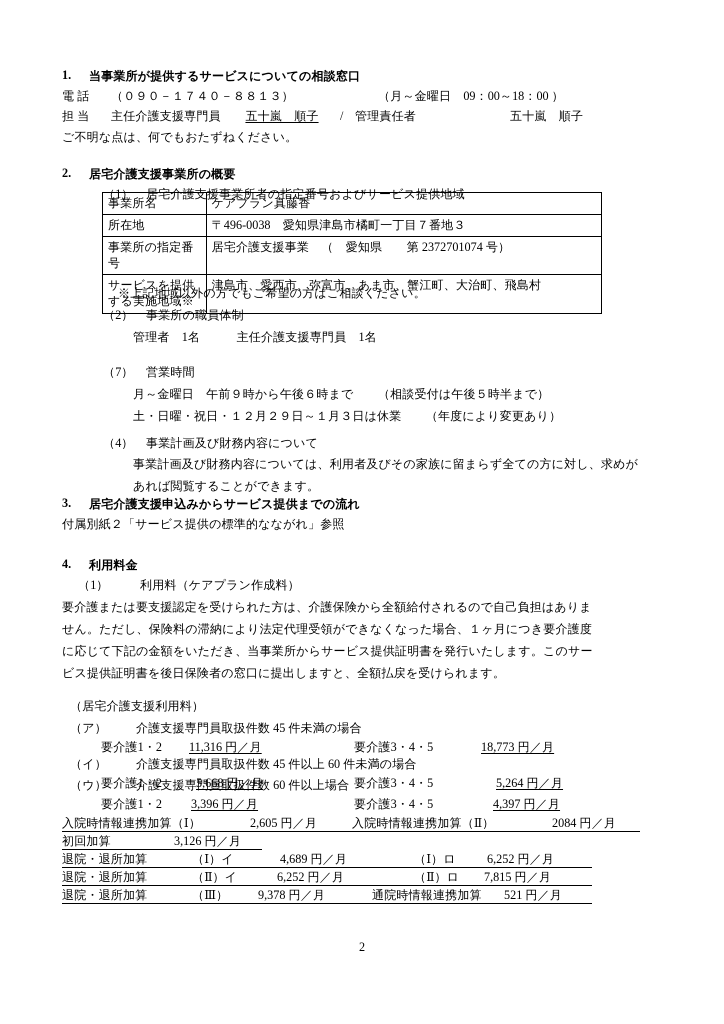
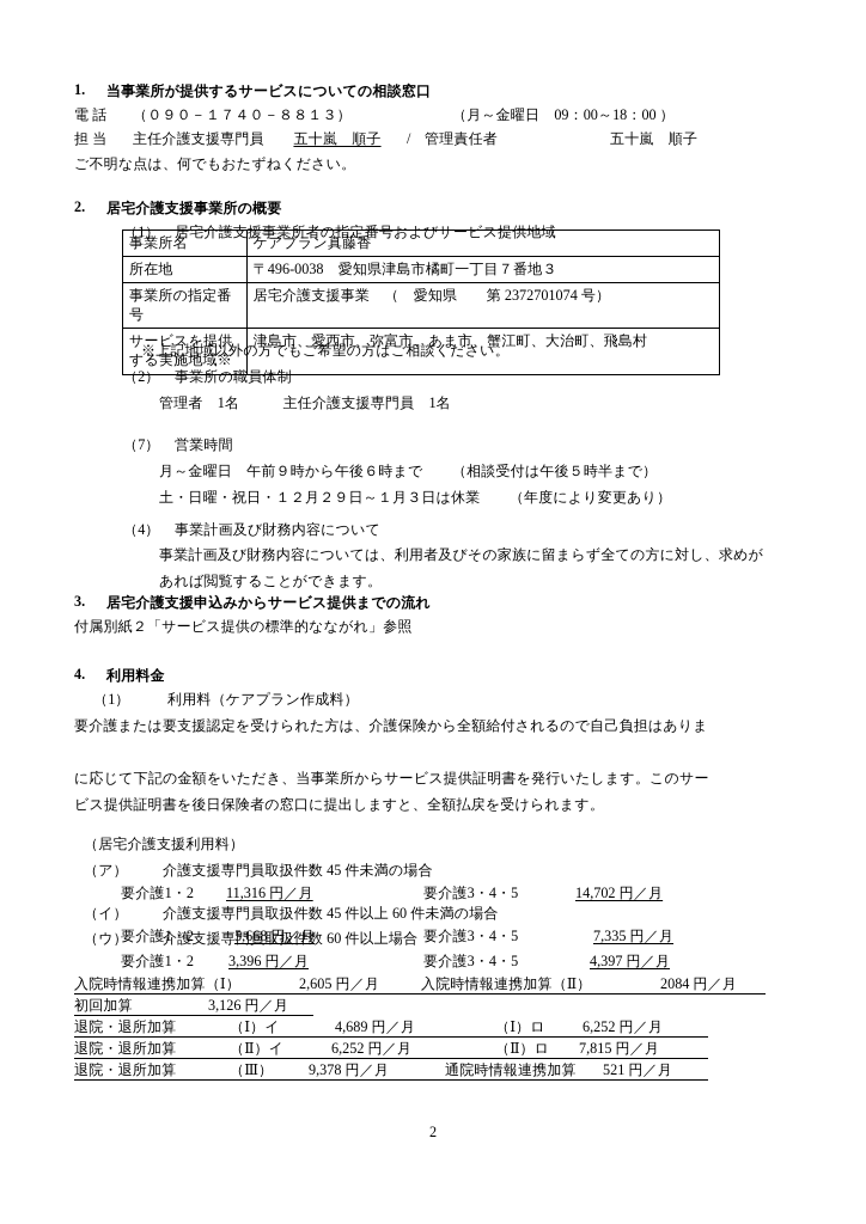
  1.
  当事業所が提供するサービスについての相談窓口
  電 話
  （０９０－１７４０－８８１３）
  （月～金曜日 09：00～18：00 ）
  担 当
  主任介護支援専門員
  五十嵐 順子
  /
  管理責任者
  五十嵐 順子
  ご不明な点は、何でもおたずねください。
  2.
  居宅介護支援事業所の概要
  （1）
  居宅介護支援事業所者の指定番号およびサービス提供地域
  事業所名	ケアプラン真藤香
  所在地	〒496-0038 愛知県津島市橘町一丁目７番地３
  事業所の指定番号	居宅介護支援事業 （ 愛知県 第 2372701074 号）
  サービスを提供する実施地域※	津島市、愛西市、弥富市、あま市、蟹江町、大治町、飛島村
  ※上記地域以外の方でもご希望の方はご相談ください。
  （2）
  事業所の職員体制
  管理者 1名 主任介護支援専門員 1名
  （7）
  営業時間
  月～金曜日 午前９時から午後６時まで （相談受付は午後５時半まで）
  土・日曜・祝日・１２月２９日～１月３日は休業 （年度により変更あり）
  （4）
  事業計画及び財務内容について
  事業計画及び財務内容については、利用者及びその家族に留まらず全ての方に対し、求めが
  あれば閲覧することができます。
  3.
  居宅介護支援申込みからサービス提供までの流れ
  付属別紙２「サービス提供の標準的なながれ」参照
  4.
  利用料金
  （1）
  利用料（ケアプラン作成料）
  要介護または要支援認定を受けられた方は、介護保険から全額給付されるので自己負担はありま
- せん。ただし、保険料の滞納により法定代理受領ができなくなった場合、１ヶ月につき要介護度
  に応じて下記の金額をいただき、当事業所からサービス提供証明書を発行いたします。このサー
  ビス提供証明書を後日保険者の窓口に提出しますと、全額払戻を受けられます。
  （居宅介護支援利用料）
  （ア）
  介護支援専門員取扱件数 45 件未満の場合
  要介護1・2
  11,316 円／月
  要介護3・4・5
- 18,773 円／月
+ 14,702 円／月
  （イ）
  介護支援専門員取扱件数 45 件以上 60 件未満の場合
  要介護1・2
  5,668 円／月
  要介護3・4・5
- 5,264 円／月
+ 7,335 円／月
  （ウ）
  介護支援専門員取扱件数 60 件以上場合
  要介護1・2
  3,396 円／月
  要介護3・4・5
  4,397 円／月
  入院時情報連携加算（Ⅰ）
  2,605 円／月
  入院時情報連携加算（Ⅱ）
  2084 円／月
  初回加算
  3,126 円／月
  退院・退所加算
  （Ⅰ）イ
  4,689 円／月
  （Ⅰ）ロ
  6,252 円／月
  退院・退所加算
  （Ⅱ）イ
  6,252 円／月
  （Ⅱ）ロ
  7,815 円／月
  退院・退所加算
  （Ⅲ）
  9,378 円／月
  通院時情報連携加算
  521 円／月
  2
